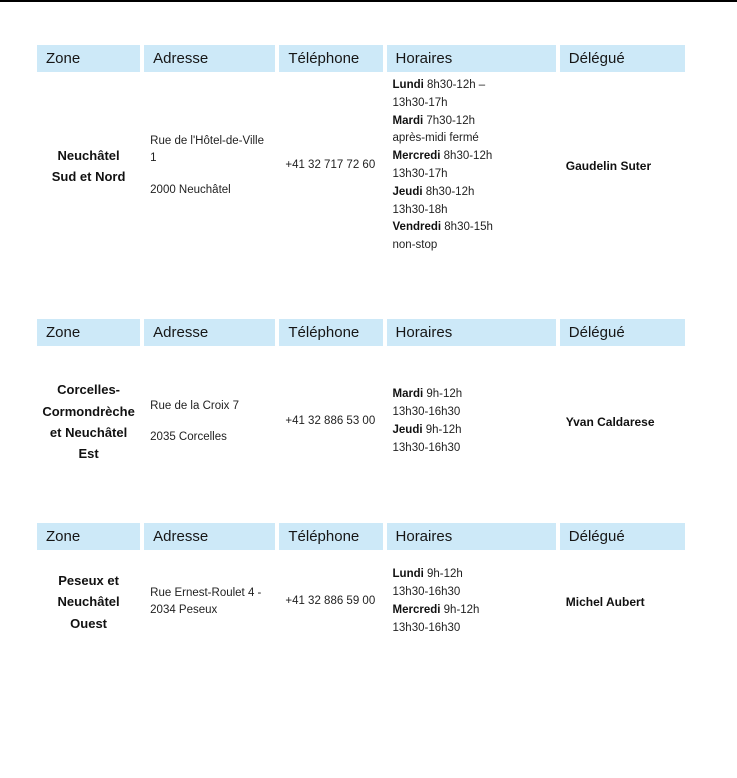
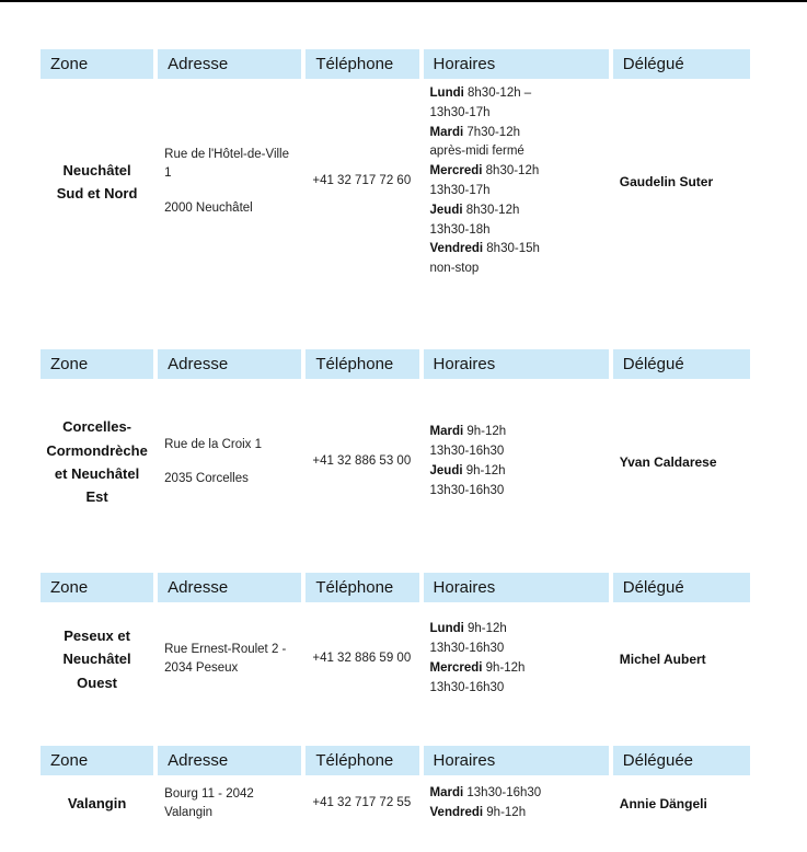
  Zone	Adresse	Téléphone	Horaires	Délégué
  NeuchâtelSud et Nord	Rue de l'Hôtel-de-Ville 12000 Neuchâtel	+41 32 717 72 60	Lundi 8h30-12h –13h30-17hMardi 7h30-12haprès-midi ferméMercredi 8h30-12h 13h30-17hJeudi 8h30-12h 13h30-18hVendredi 8h30-15hnon-stop	Gaudelin Suter
  Zone	Adresse	Téléphone	Horaires	Délégué
- Corcelles-Cormondrècheet NeuchâtelEst	Rue de la Croix 72035 Corcelles	+41 32 886 53 00	Mardi 9h-12h 13h30-16h30Jeudi 9h-12h13h30-16h30	Yvan Caldarese
+ Corcelles-Cormondrècheet NeuchâtelEst	Rue de la Croix 12035 Corcelles	+41 32 886 53 00	Mardi 9h-12h 13h30-16h30Jeudi 9h-12h13h30-16h30	Yvan Caldarese
  Zone	Adresse	Téléphone	Horaires	Délégué
- Peseux etNeuchâtelOuest	Rue Ernest-Roulet 4 - 2034 Peseux	+41 32 886 59 00	Lundi 9h-12h 13h30-16h30Mercredi 9h-12h 13h30-16h30	Michel Aubert
+ Peseux etNeuchâtelOuest	Rue Ernest-Roulet 2 - 2034 Peseux	+41 32 886 59 00	Lundi 9h-12h 13h30-16h30Mercredi 9h-12h 13h30-16h30	Michel Aubert
+ Zone	Adresse	Téléphone	Horaires	Déléguée
+ Valangin	Bourg 11 - 2042 Valangin	+41 32 717 72 55	Mardi 13h30-16h30Vendredi 9h-12h	Annie Dängeli
